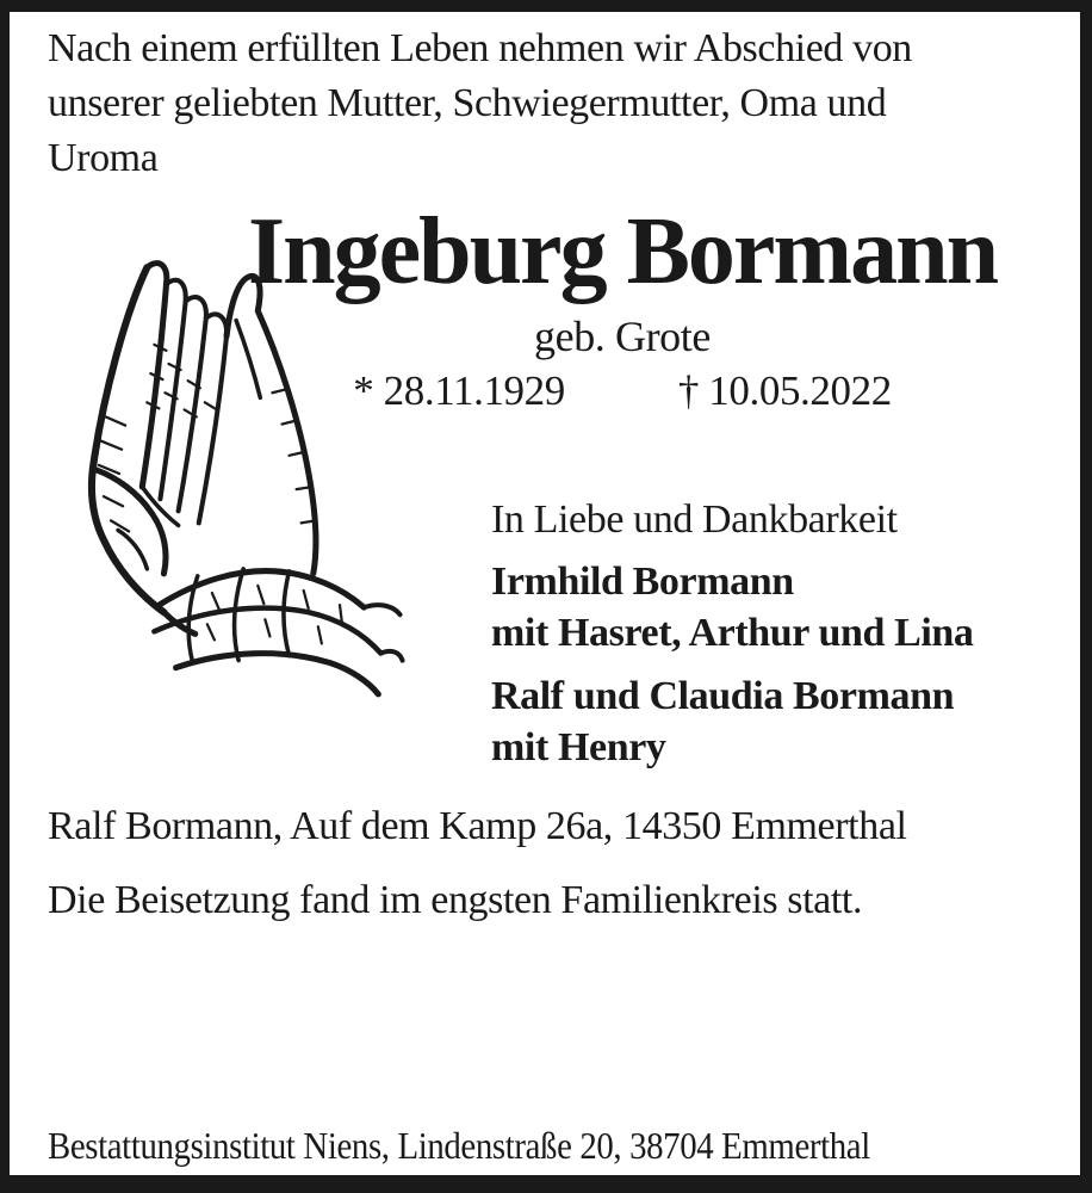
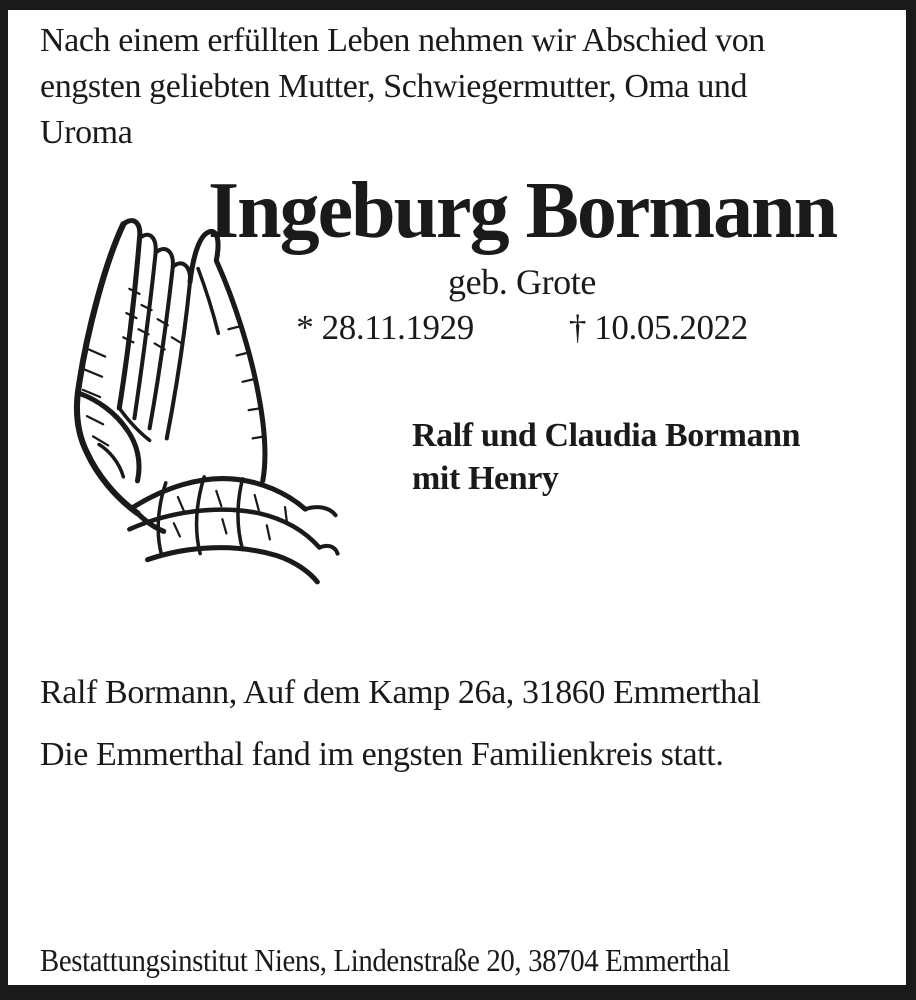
  Nach einem erfüllten Leben nehmen wir Abschied von
- unserer geliebten Mutter, Schwiegermutter, Oma und
+ engsten geliebten Mutter, Schwiegermutter, Oma und
  Uroma
  Ingeburg Bormann
  geb. Grote
  * 28.11.1929
  † 10.05.2022
- In Liebe und Dankbarkeit
- Irmhild Bormann
- mit Hasret, Arthur und Lina
  Ralf und Claudia Bormann
  mit Henry
- Ralf Bormann, Auf dem Kamp 26a, 14350 Emmerthal
+ Ralf Bormann, Auf dem Kamp 26a, 31860 Emmerthal
- Die Beisetzung fand im engsten Familienkreis statt.
+ Die Emmerthal fand im engsten Familienkreis statt.
  Bestattungsinstitut Niens, Lindenstraße 20, 38704 Emmerthal
